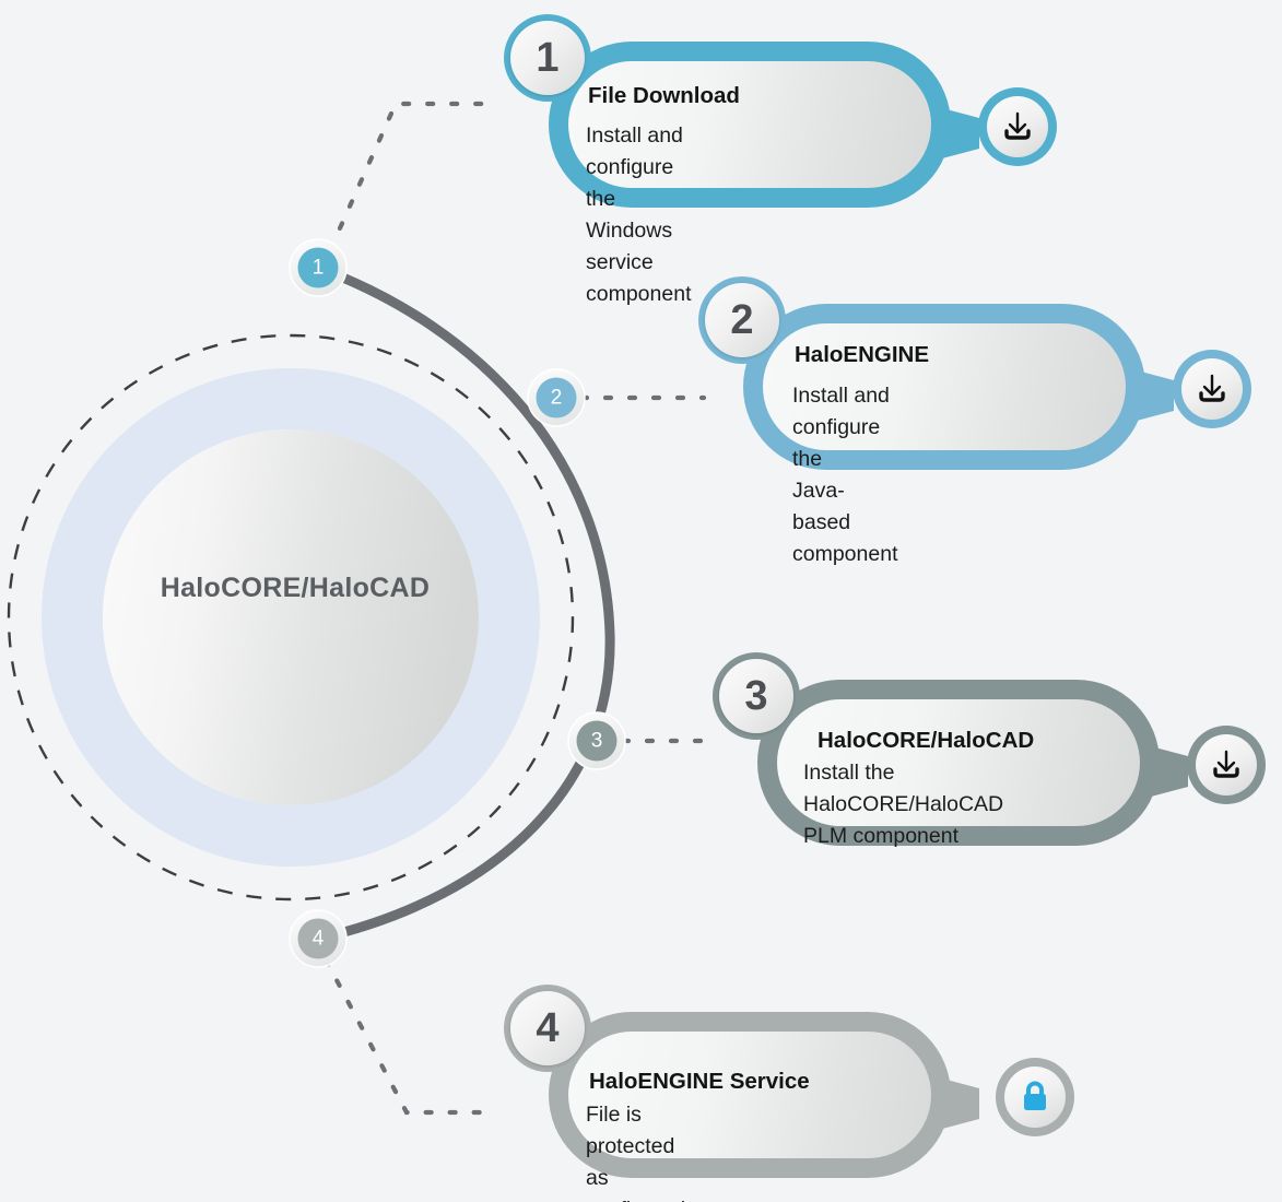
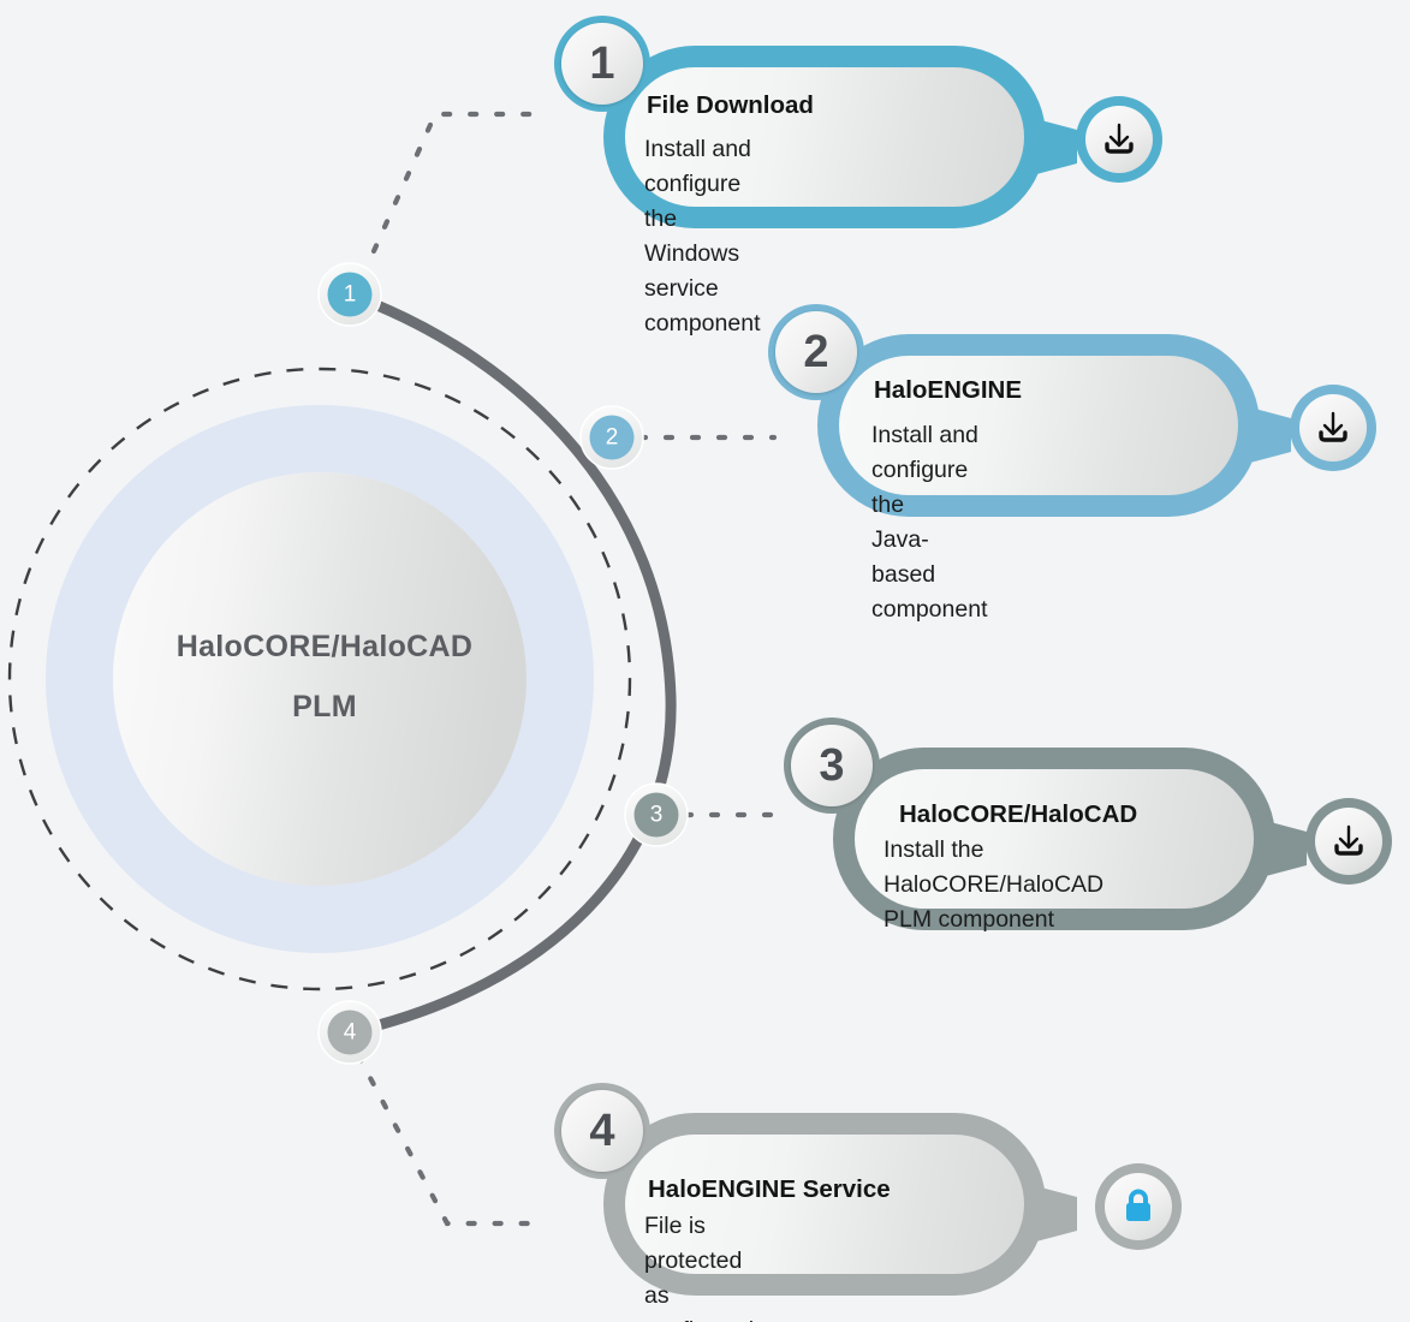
  1
  2
  3
  4
  HaloCORE/HaloCAD
+ PLM
  File Download
  Install and configure the
  Windows service component
  1
  HaloENGINE
  Install and configure the
  Java-based component
  2
  HaloCORE/HaloCAD
  Install the HaloCORE/HaloCAD
  PLM component
  3
  HaloENGINE Service
  4
